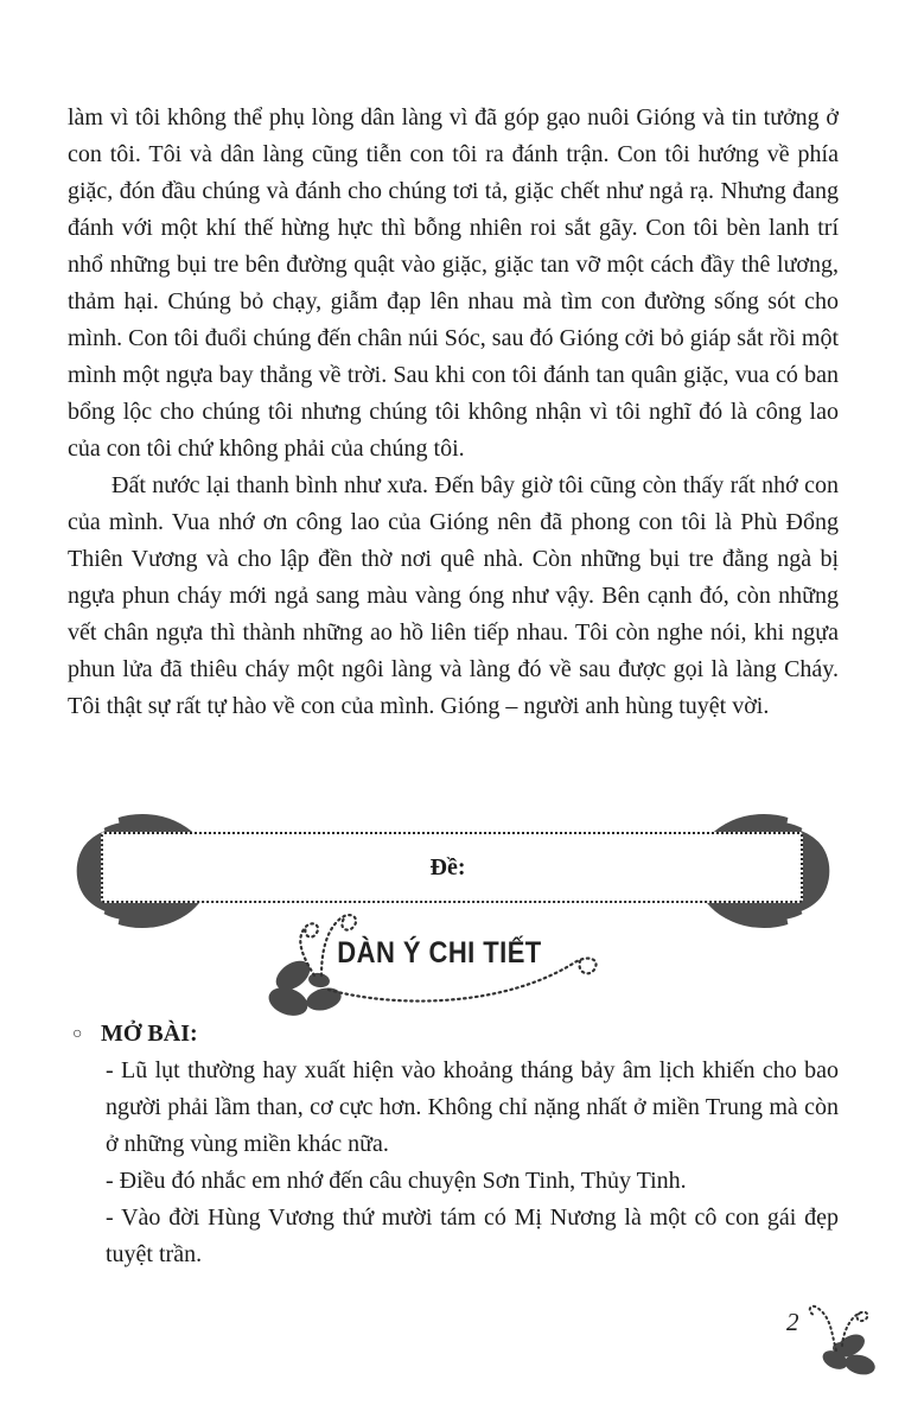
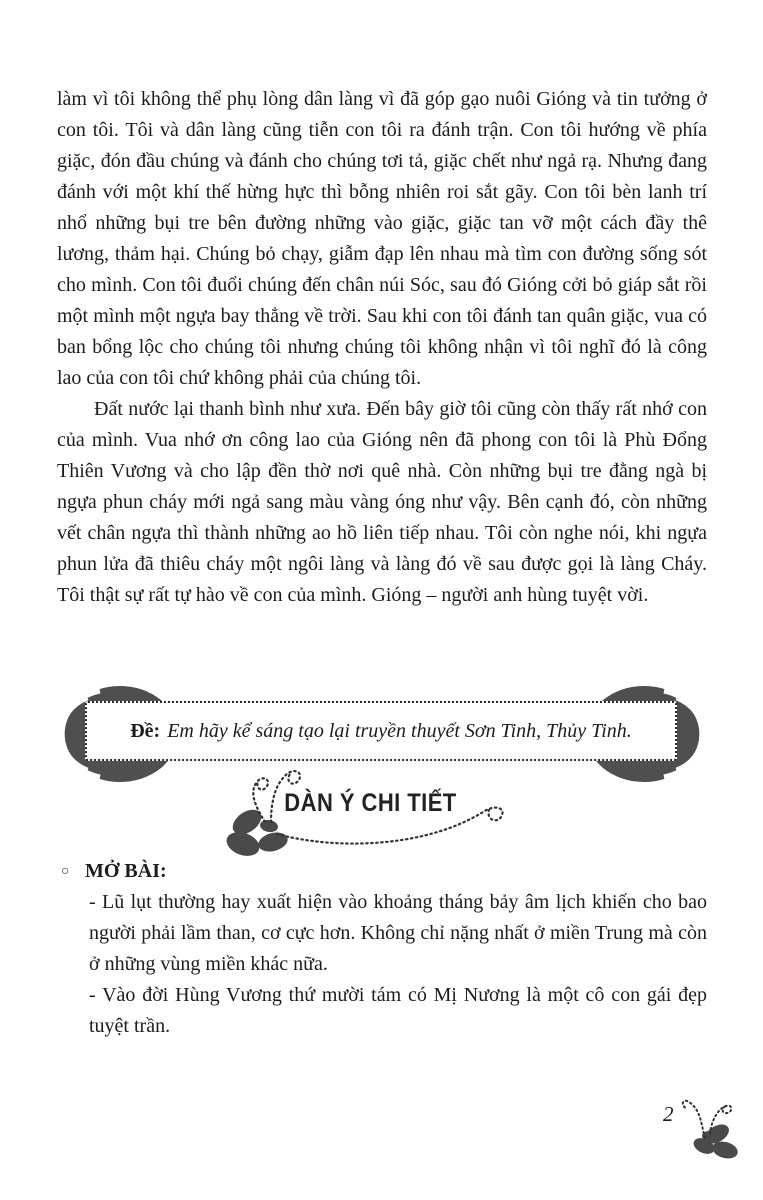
- làm vì tôi không thể phụ lòng dân làng vì đã góp gạo nuôi Gióng và tin tưởng ở con tôi. Tôi và dân làng cũng tiễn con tôi ra đánh trận. Con tôi hướng về phía giặc, đón đầu chúng và đánh cho chúng tơi tả, giặc chết như ngả rạ. Nhưng đang đánh với một khí thế hừng hực thì bỗng nhiên roi sắt gãy. Con tôi bèn lanh trí nhổ những bụi tre bên đường quật vào giặc, giặc tan vỡ một cách đầy thê lương, thảm hại. Chúng bỏ chạy, giẫm đạp lên nhau mà tìm con đường sống sót cho mình. Con tôi đuổi chúng đến chân núi Sóc, sau đó Gióng cởi bỏ giáp sắt rồi một mình một ngựa bay thẳng về trời. Sau khi con tôi đánh tan quân giặc, vua có ban bổng lộc cho chúng tôi nhưng chúng tôi không nhận vì tôi nghĩ đó là công lao của con tôi chứ không phải của chúng tôi.
+ làm vì tôi không thể phụ lòng dân làng vì đã góp gạo nuôi Gióng và tin tưởng ở con tôi. Tôi và dân làng cũng tiễn con tôi ra đánh trận. Con tôi hướng về phía giặc, đón đầu chúng và đánh cho chúng tơi tả, giặc chết như ngả rạ. Nhưng đang đánh với một khí thế hừng hực thì bỗng nhiên roi sắt gãy. Con tôi bèn lanh trí nhổ những bụi tre bên đường những vào giặc, giặc tan vỡ một cách đầy thê lương, thảm hại. Chúng bỏ chạy, giẫm đạp lên nhau mà tìm con đường sống sót cho mình. Con tôi đuổi chúng đến chân núi Sóc, sau đó Gióng cởi bỏ giáp sắt rồi một mình một ngựa bay thẳng về trời. Sau khi con tôi đánh tan quân giặc, vua có ban bổng lộc cho chúng tôi nhưng chúng tôi không nhận vì tôi nghĩ đó là công lao của con tôi chứ không phải của chúng tôi.
  Đất nước lại thanh bình như xưa. Đến bây giờ tôi cũng còn thấy rất nhớ con của mình. Vua nhớ ơn công lao của Gióng nên đã phong con tôi là Phù Đổng Thiên Vương và cho lập đền thờ nơi quê nhà. Còn những bụi tre đằng ngà bị ngựa phun cháy mới ngả sang màu vàng óng như vậy. Bên cạnh đó, còn những vết chân ngựa thì thành những ao hồ liên tiếp nhau. Tôi còn nghe nói, khi ngựa phun lửa đã thiêu cháy một ngôi làng và làng đó về sau được gọi là làng Cháy. Tôi thật sự rất tự hào về con của mình. Gióng – người anh hùng tuyệt vời.
  Đề:
+ Em hãy kể sáng tạo lại truyền thuyết Sơn Tinh, Thủy Tinh.
  DÀN Ý CHI TIẾT
  ○ MỞ BÀI:
  - Lũ lụt thường hay xuất hiện vào khoảng tháng bảy âm lịch khiến cho bao người phải lầm than, cơ cực hơn. Không chỉ nặng nhất ở miền Trung mà còn ở những vùng miền khác nữa.
- - Điều đó nhắc em nhớ đến câu chuyện Sơn Tinh, Thủy Tinh.
  - Vào đời Hùng Vương thứ mười tám có Mị Nương là một cô con gái đẹp tuyệt trần.
  2
